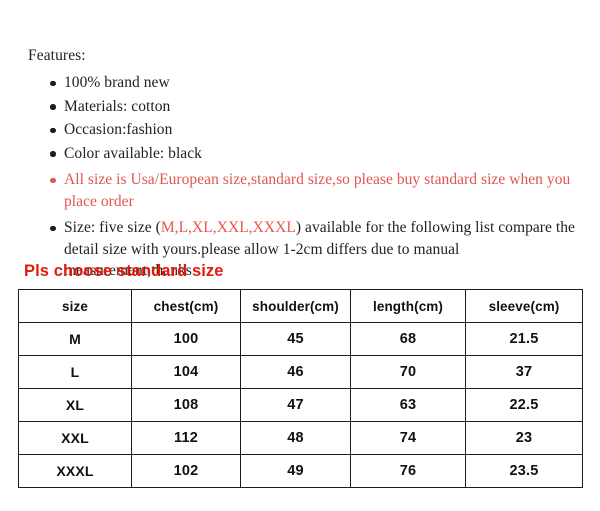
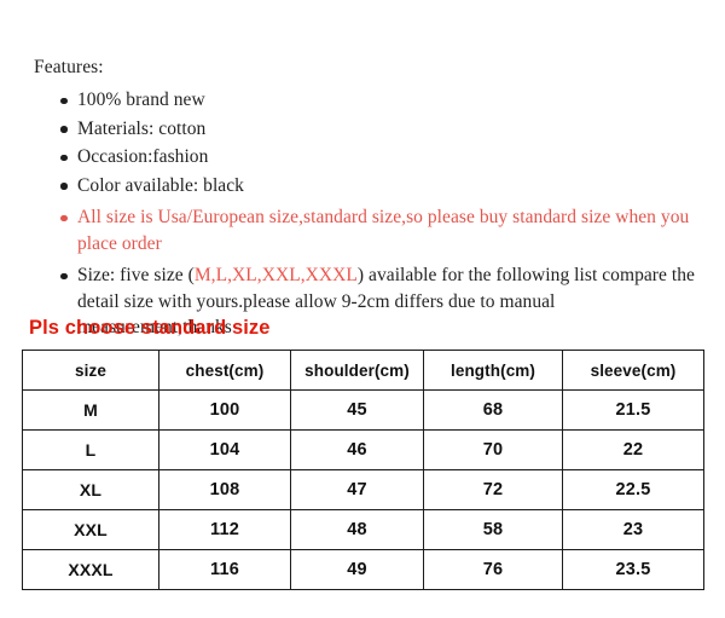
  Features:
  100% brand new
  Materials: cotton
  Occasion:fashion
  Color available: black
  All size is Usa/European size,standard size,so please buy standard size when you place order
- Size: five size (M,L,XL,XXL,XXXL) available for the following list compare the detail size with yours.please allow 1-2cm differs due to manual measurement,thanks
+ Size: five size (M,L,XL,XXL,XXXL) available for the following list compare the detail size with yours.please allow 9-2cm differs due to manual measurement,thanks
  Pls choose standard size
  size	chest(cm)	shoulder(cm)	length(cm)	sleeve(cm)
  M	100	45	68	21.5
- L	104	46	70	37
+ L	104	46	70	22
- XL	108	47	63	22.5
+ XL	108	47	72	22.5
- XXL	112	48	74	23
+ XXL	112	48	58	23
- XXXL	102	49	76	23.5
+ XXXL	116	49	76	23.5
